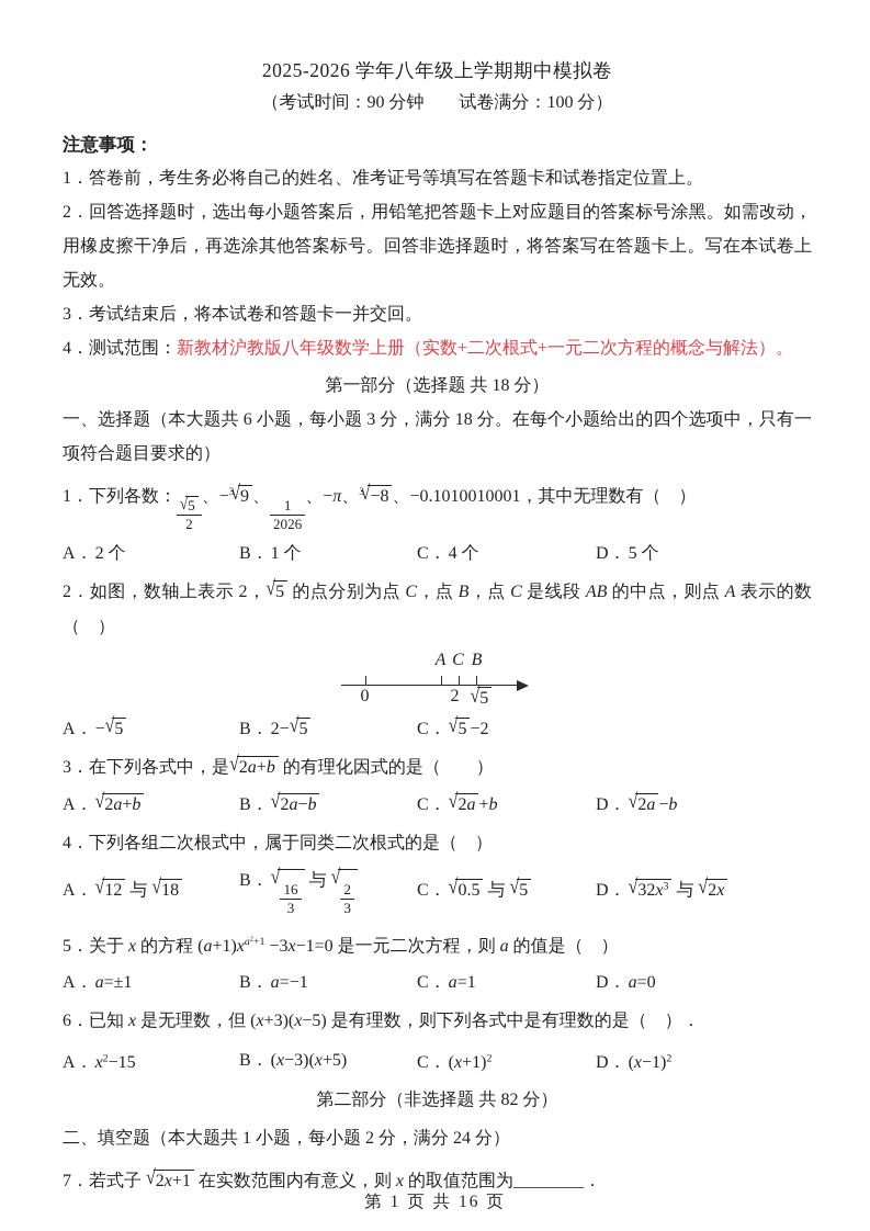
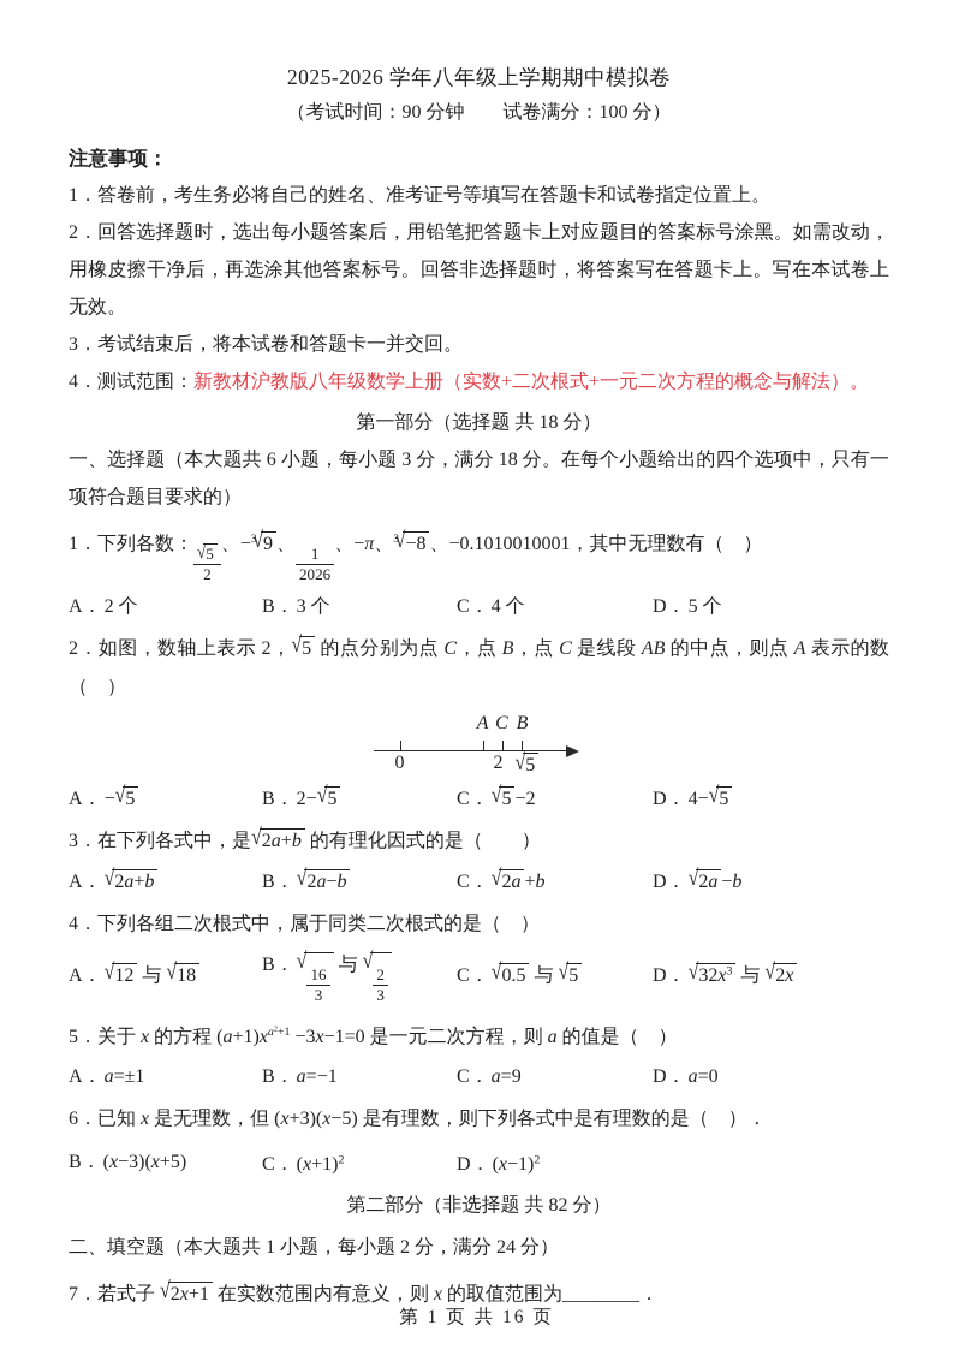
  2025-2026 学年八年级上学期期中模拟卷
  （考试时间：90 分钟 试卷满分：100 分）
  注意事项：
  1．答卷前，考生务必将自己的姓名、准考证号等填写在答题卡和试卷指定位置上。
  2．回答选择题时，选出每小题答案后，用铅笔把答题卡上对应题目的答案标号涂黑。如需改动，用橡皮擦干净后，再选涂其他答案标号。回答非选择题时，将答案写在答题卡上。写在本试卷上无效。
  3．考试结束后，将本试卷和答题卡一并交回。
  4．测试范围：新教材沪教版八年级数学上册（实数+二次根式+一元二次方程的概念与解法）。
  第一部分（选择题 共 18 分）
  一、选择题（本大题共 6 小题，每小题 3 分，满分 18 分。在每个小题给出的四个选项中，只有一项符合题目要求的）
  1．下列各数：
  √5
  2
  、−3√9 、
  1
  2026
  、−π、3√−8 、−0.1010010001，其中无理数有（ ）
  A．2 个
- B．1 个
+ B．3 个
  C．4 个
  D．5 个
  2．如图，数轴上表示 2，√5 的点分别为点 C，点 B，点 C 是线段 AB 的中点，则点 A 表示的数（ ）
  A
  C
  B
  0
  2
  √5
  A．−√5
  B．2−√5
  C．√5 −2
+ D．4−√5
  3．在下列各式中，是√2a+b 的有理化因式的是（ ）
  A．√2a+b
  B．√2a−b
  C．√2a +b
  D．√2a −b
  4．下列各组二次根式中，属于同类二次根式的是（ ）
  A．√12 与 √18
  B．√
  16
  3
  与 √
  2
  3
  C．√0.5 与 √5
  D．√32x3 与 √2x
  5．关于 x 的方程 (a+1)xa +1 −3x−1=0 是一元二次方程，则 a 的值是（ ）
  A．a=±1
  B．a=−1
- C．a=1
+ C．a=9
  D．a=0
  6．已知 x 是无理数，但 (x+3)(x−5) 是有理数，则下列各式中是有理数的是（ ）．
- A．x2−15
  B．(x−3)(x+5)
  C．(x+1)2
  D．(x−1)2
  第二部分（非选择题 共 82 分）
  二、填空题（本大题共 1 小题，每小题 2 分，满分 24 分）
  7．若式子 √2x+1 在实数范围内有意义，则 x 的取值范围为________．
  第 1 页 共 16 页
